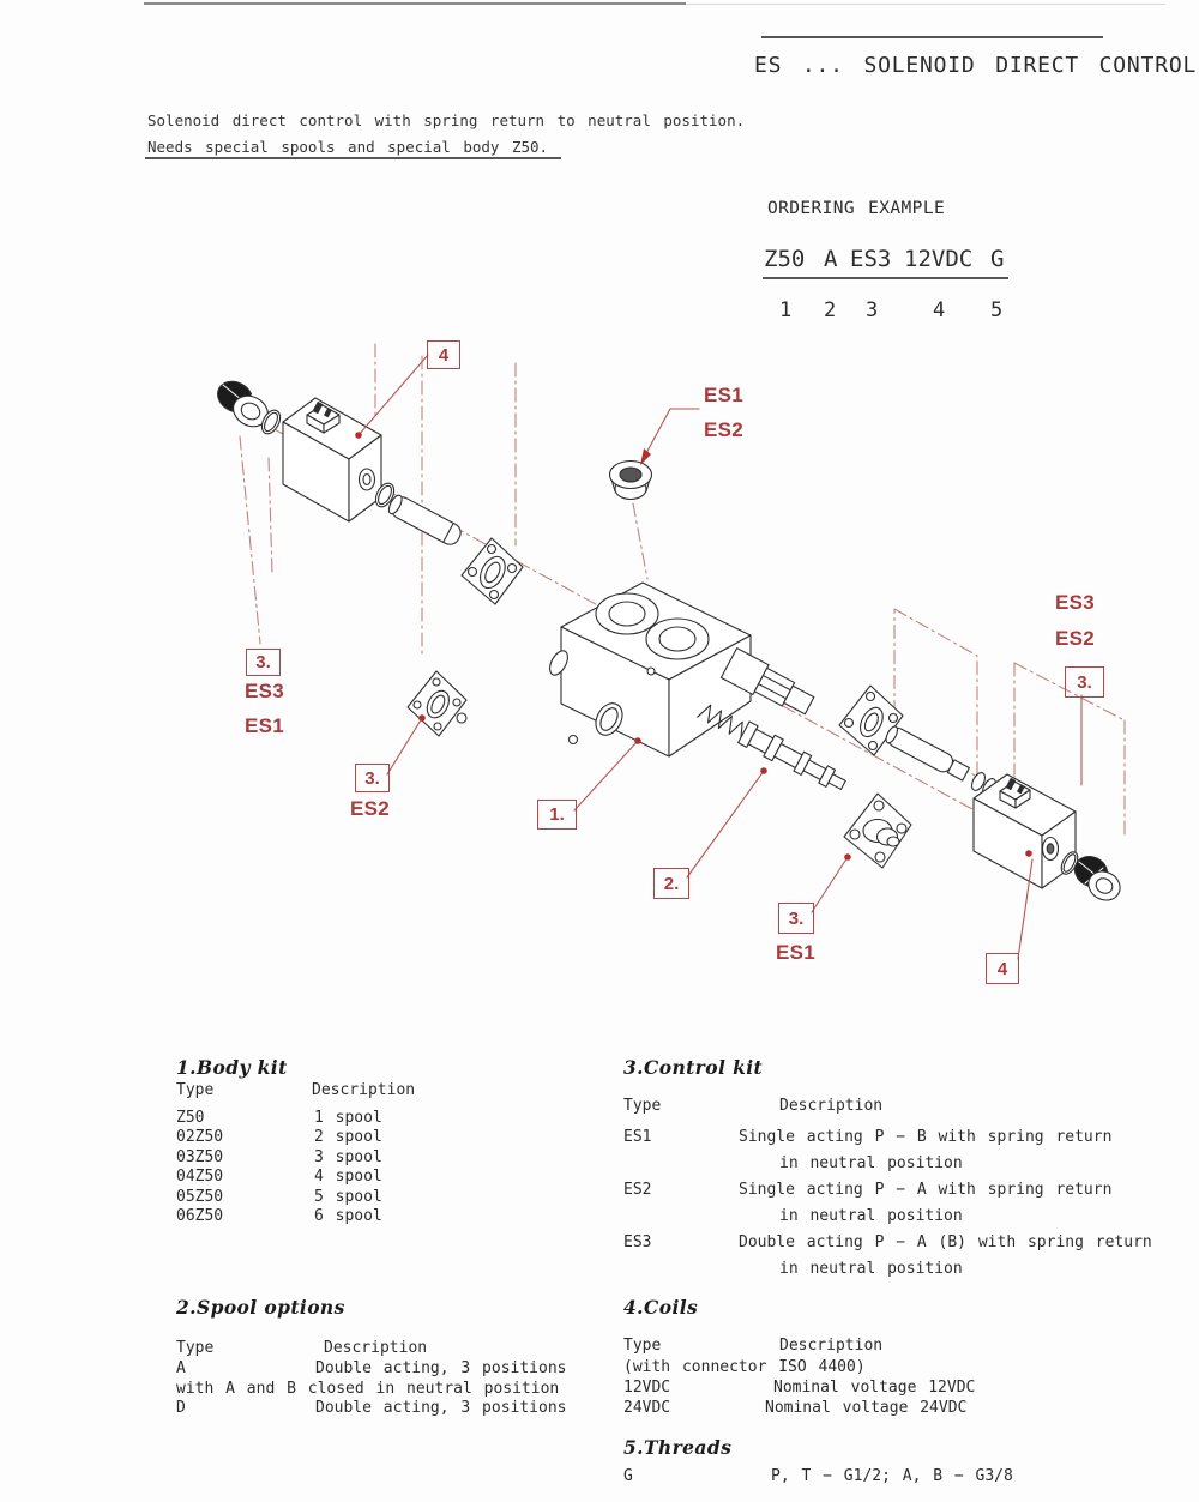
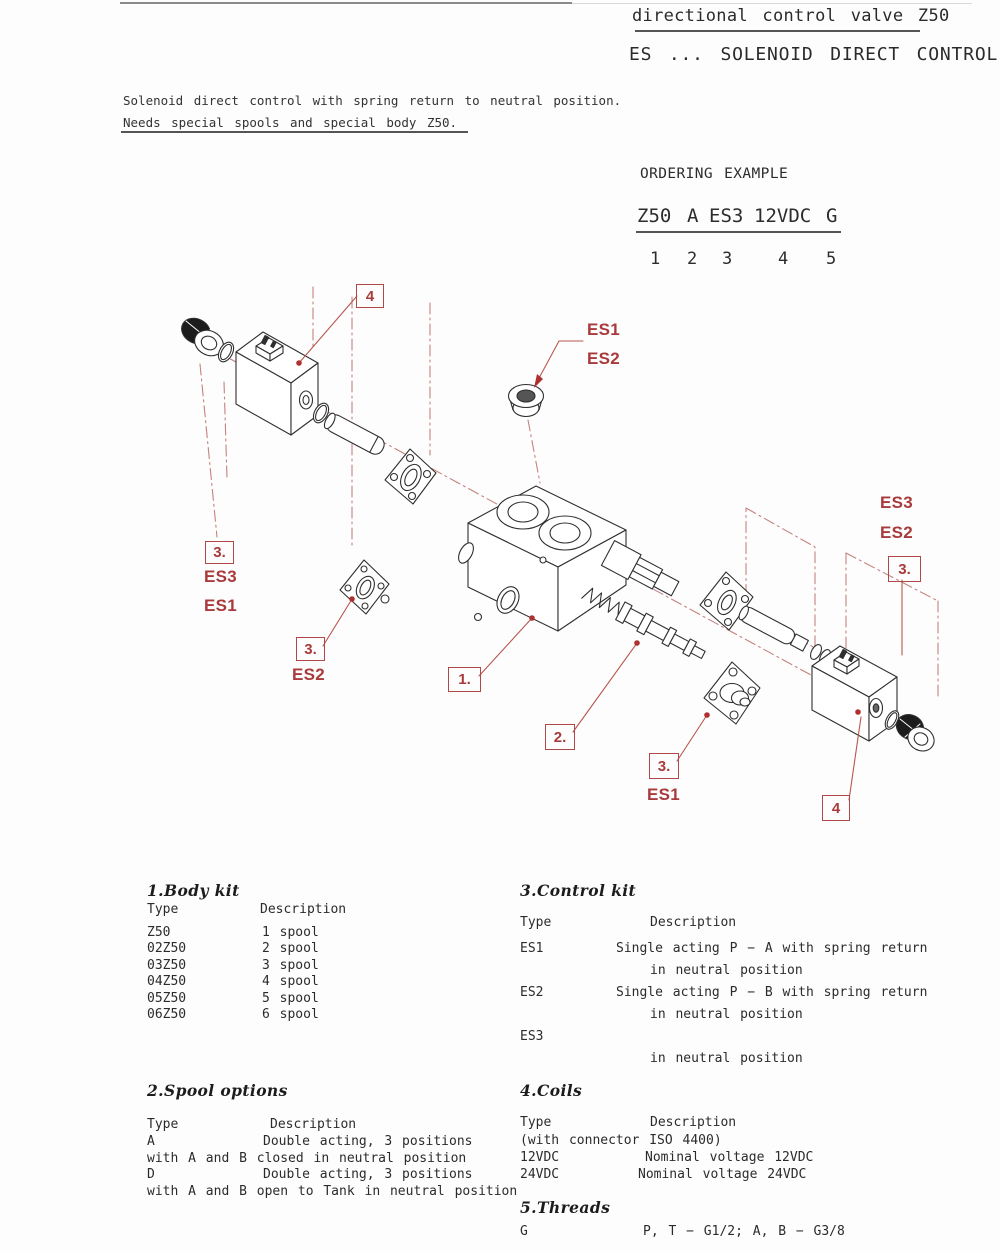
+ directional control valve Z50
  ES ... SOLENOID DIRECT CONTROL
  Solenoid direct control with spring return to neutral position.
  Needs special spools and special body Z50.
  ORDERING EXAMPLE
  Z50
  A
  ES3
  12VDC
  G
  1
  2
  3
  4
  5
  4
  ES1
  ES2
  3.
  ES3
  ES1
  3.
  ES2
  1.
  2.
  3.
  ES1
  ES3
  ES2
  3.
  4
  1.Body kit
  Type
  Description
  Z50
  1 spool
  02Z50
  2 spool
  03Z50
  3 spool
  04Z50
  4 spool
  05Z50
  5 spool
  06Z50
  6 spool
  3.Control kit
  Type
  Description
  ES1
- Single acting P − B with spring return
+ Single acting P − A with spring return
  in neutral position
  ES2
- Single acting P − A with spring return
+ Single acting P − B with spring return
  in neutral position
  ES3
- Double acting P − A (B) with spring return
  in neutral position
  2.Spool options
  Type
  Description
  A
  Double acting, 3 positions
  with A and B closed in neutral position
  D
  Double acting, 3 positions
+ with A and B open to Tank in neutral position
  4.Coils
  Type
  Description
  (with connector ISO 4400)
  12VDC
  Nominal voltage 12VDC
  24VDC
  Nominal voltage 24VDC
  5.Threads
  G
  P, T − G1/2; A, B − G3/8
